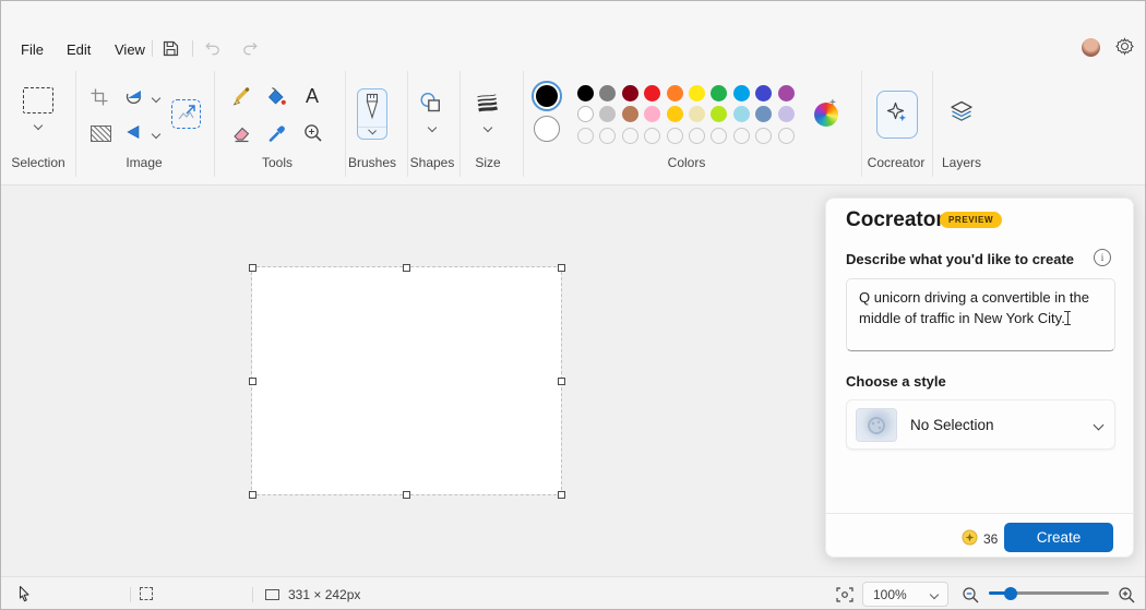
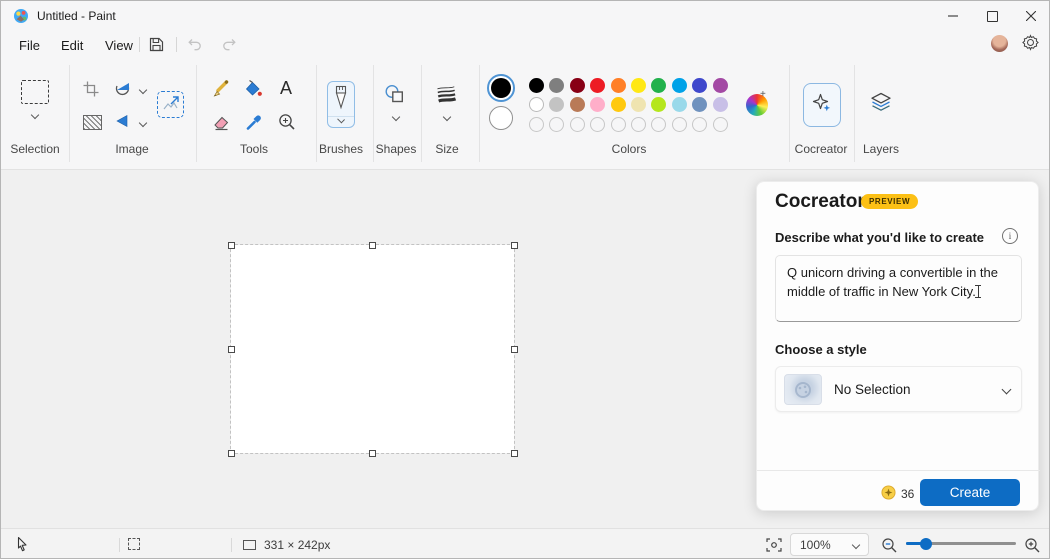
+ Untitled - Paint
  File
  Edit
  View
  Selection
  Image
  A
  Tools
  Brushes
  Shapes
  Size
  +
  Colors
  Cocreator
  Layers
  Cocreato
  PREVIEW
  Describe what you'd like to create
  Q unicorn driving a convertible in the middle of traffic in New York City.
  Choose a style
  No Selection
  36
  Create
  331 × 242px
  100%
